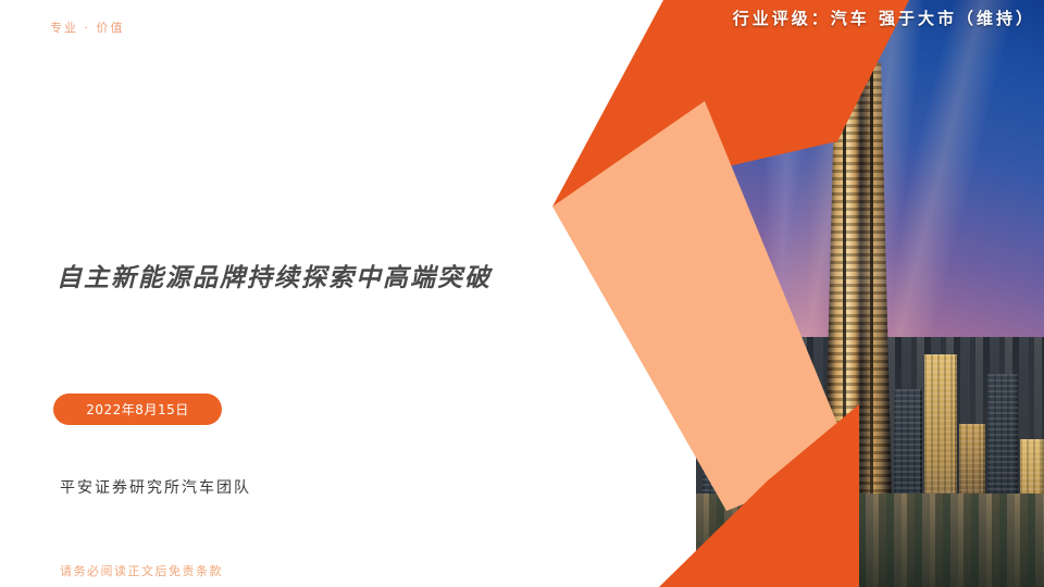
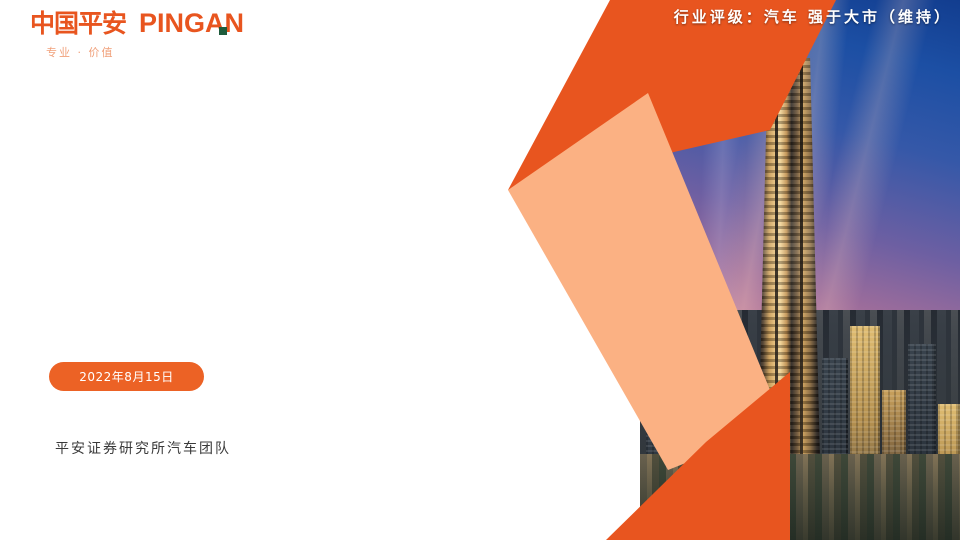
+ 中国平安
+ PINGAN
  专业 · 价值
  行业评级：汽车 强于大市（维持）
- 自主新能源品牌持续探索中高端突破
  2022年8月15日
  平安证券研究所汽车团队
- 请务必阅读正文后免责条款
